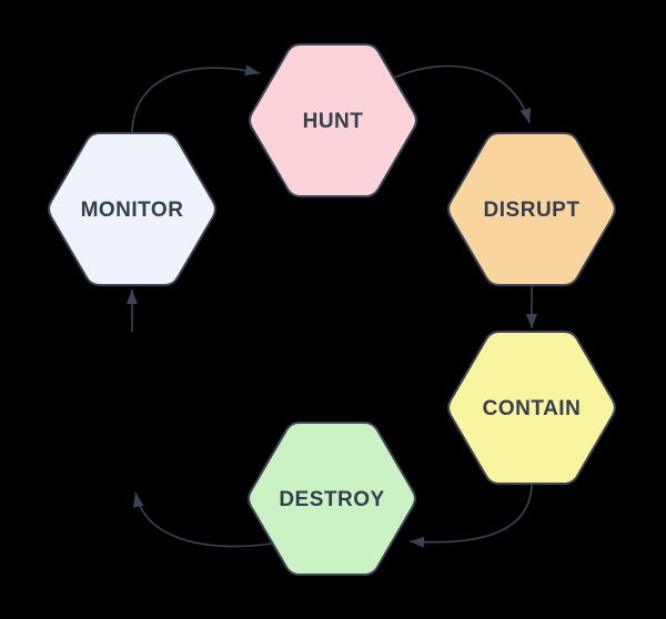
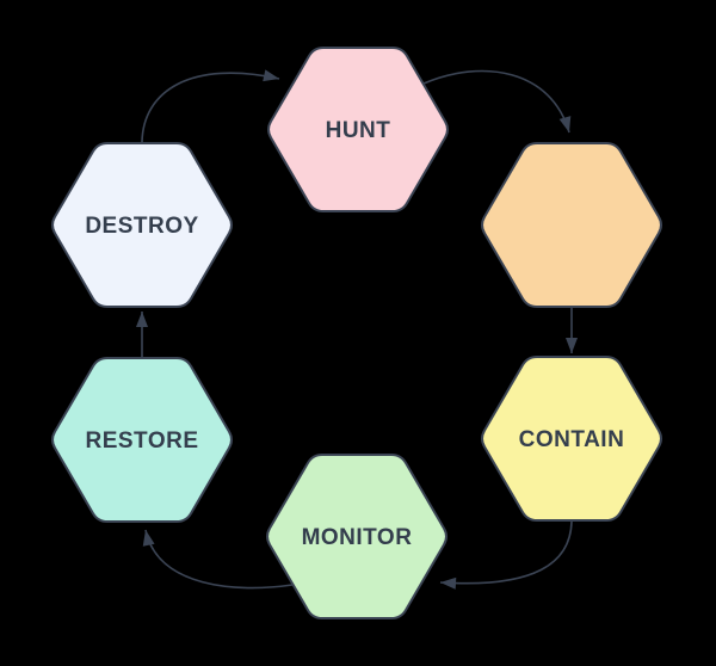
  HUNT
- DISRUPT
  CONTAIN
- DESTROY
+ MONITOR
+ RESTORE
- MONITOR
+ DESTROY
